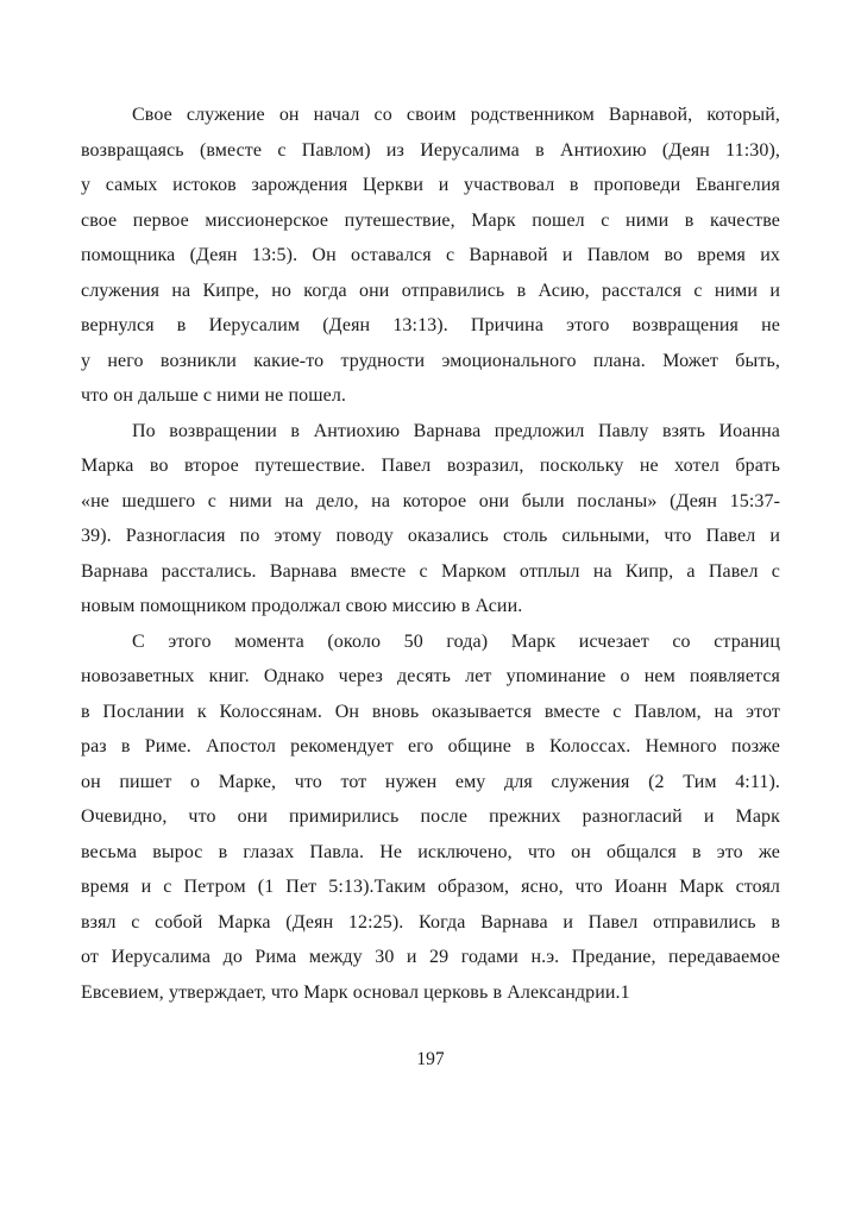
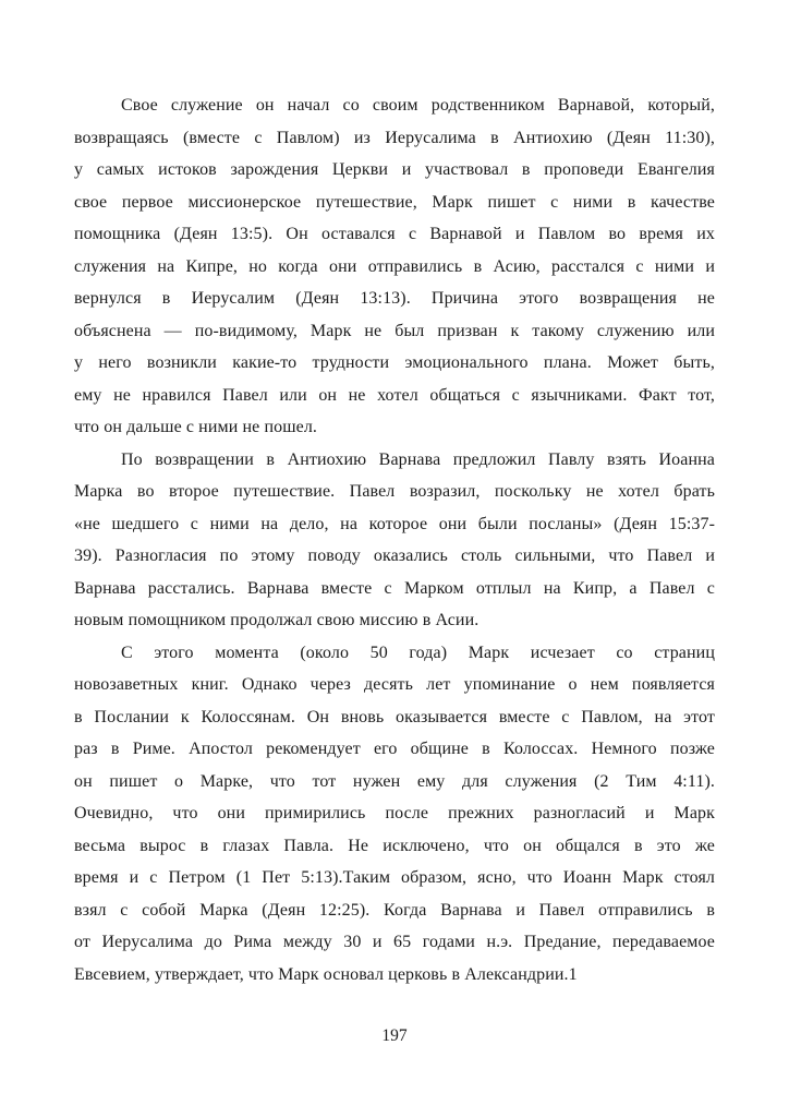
  Свое служение он начал со своим родственником Варнавой, который,
  возвращаясь (вместе с Павлом) из Иерусалима в Антиохию (Деян 11:30),
  у самых истоков зарождения Церкви и участвовал в проповеди Евангелия
- свое первое миссионерское путешествие, Марк пошел с ними в качестве
+ свое первое миссионерское путешествие, Марк пишет с ними в качестве
  помощника (Деян 13:5). Он оставался с Варнавой и Павлом во время их
  служения на Кипре, но когда они отправились в Асию, расстался с ними и
  вернулся в Иерусалим (Деян 13:13). Причина этого возвращения не
+ объяснена — по-видимому, Марк не был призван к такому служению или
  у него возникли какие-то трудности эмоционального плана. Может быть,
+ ему не нравился Павел или он не хотел общаться с язычниками. Факт тот,
  что он дальше с ними не пошел.
  По возвращении в Антиохию Варнава предложил Павлу взять Иоанна
  Марка во второе путешествие. Павел возразил, поскольку не хотел брать
  «не шедшего с ними на дело, на которое они были посланы» (Деян 15:37-
  39). Разногласия по этому поводу оказались столь сильными, что Павел и
  Варнава расстались. Варнава вместе с Марком отплыл на Кипр, а Павел с
  новым помощником продолжал свою миссию в Асии.
  С этого момента (около 50 года) Марк исчезает со страниц
  новозаветных книг. Однако через десять лет упоминание о нем появляется
  в Послании к Колоссянам. Он вновь оказывается вместе с Павлом, на этот
  раз в Риме. Апостол рекомендует его общине в Колоссах. Немного позже
  он пишет о Марке, что тот нужен ему для служения (2 Тим 4:11).
  Очевидно, что они примирились после прежних разногласий и Марк
  весьма вырос в глазах Павла. Не исключено, что он общался в это же
  время и с Петром (1 Пет 5:13).Таким образом, ясно, что Иоанн Марк стоял
  взял с собой Марка (Деян 12:25). Когда Варнава и Павел отправились в
- от Иерусалима до Рима между 30 и 29 годами н.э. Предание, передаваемое
+ от Иерусалима до Рима между 30 и 65 годами н.э. Предание, передаваемое
  Евсевием, утверждает, что Марк основал церковь в Александрии.1
  197
